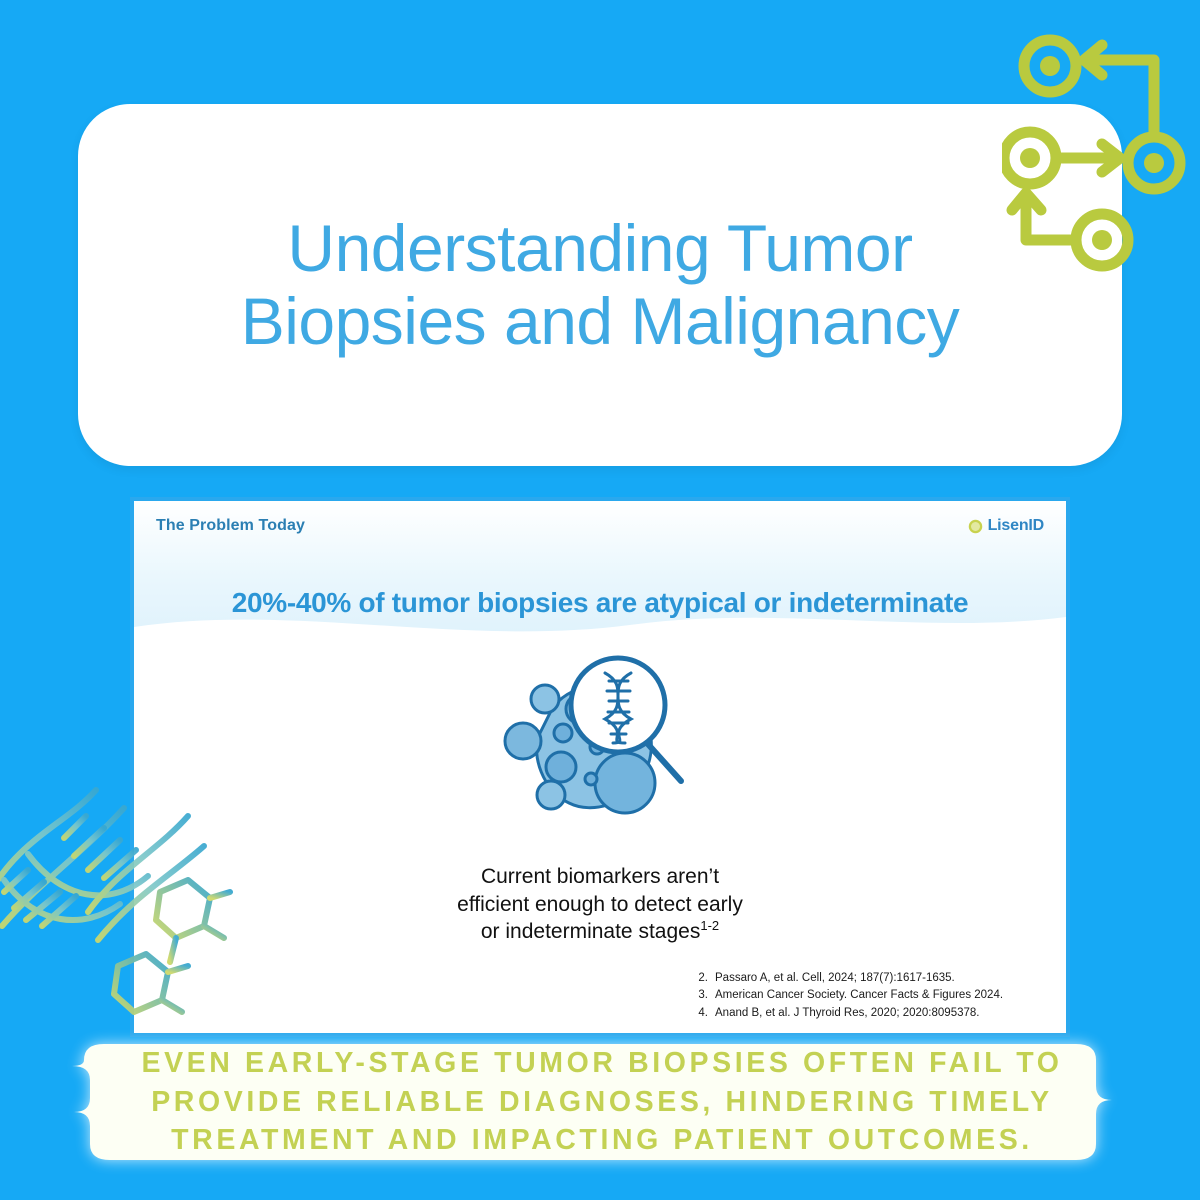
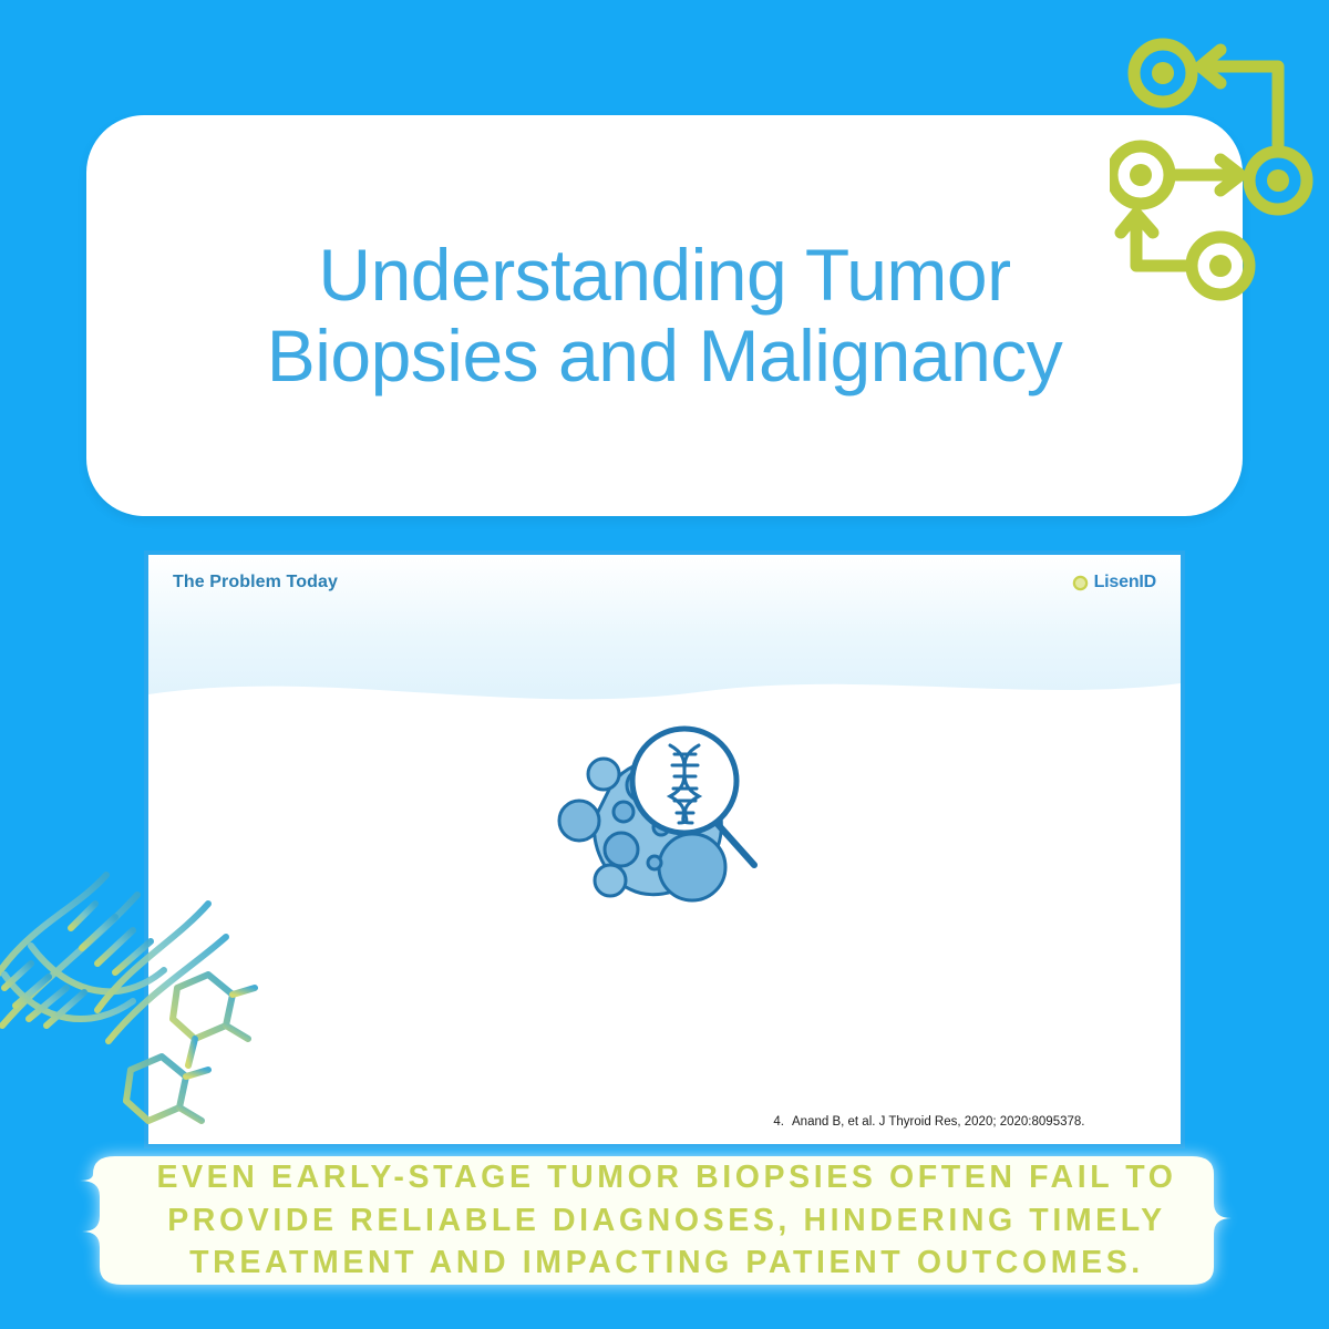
  Understanding Tumor
  Biopsies and Malignancy
  The Problem Today
  LisenID
- 20%-40% of tumor biopsies are atypical or indeterminate
- Current biomarkers aren’t
- efficient enough to detect early
- or indeterminate stages1-2
- 2.
- Passaro A, et al. Cell, 2024; 187(7):1617-1635.
- 3.
- American Cancer Society. Cancer Facts & Figures 2024.
  4.
  Anand B, et al. J Thyroid Res, 2020; 2020:8095378.
  EVEN EARLY-STAGE TUMOR BIOPSIES OFTEN FAIL TO
  PROVIDE RELIABLE DIAGNOSES, HINDERING TIMELY
  TREATMENT AND IMPACTING PATIENT OUTCOMES.
